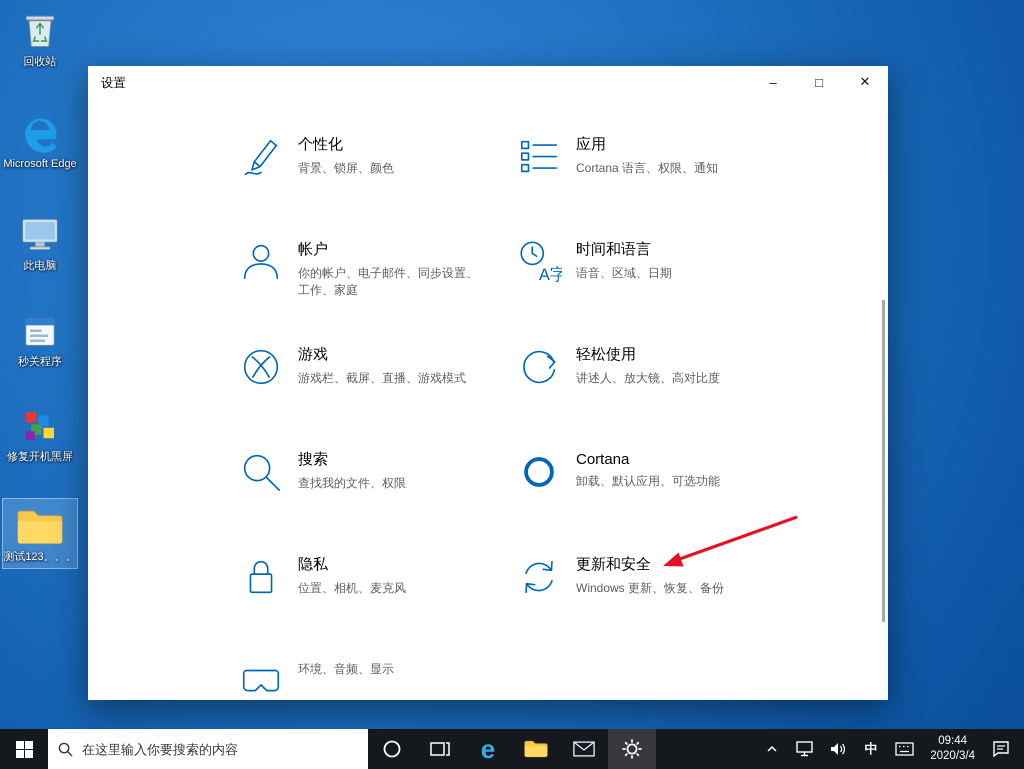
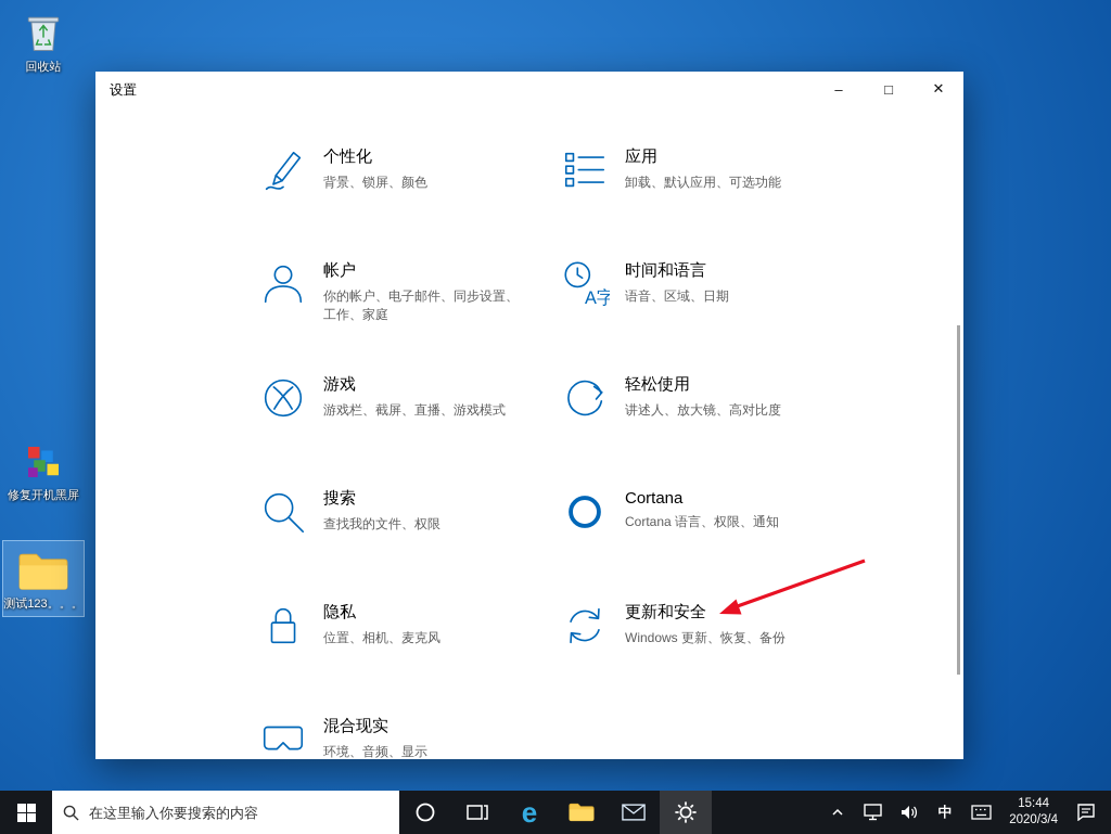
  回收站
- Microsoft Edge
- 此电脑
- 秒关程序
  修复开机黑屏
  测试123。。。
  设置
  –
  □
  ✕
  个性化
  背景、锁屏、颜色
  应用
- Cortana 语言、权限、通知
+ 卸载、默认应用、可选功能
  帐户
  你的帐户、电子邮件、同步设置、工作、家庭
  A字
  时间和语言
  语音、区域、日期
  游戏
  游戏栏、截屏、直播、游戏模式
  轻松使用
  讲述人、放大镜、高对比度
  搜索
  查找我的文件、权限
  Cortana
- 卸载、默认应用、可选功能
+ Cortana 语言、权限、通知
  隐私
  位置、相机、麦克风
  更新和安全
  Windows 更新、恢复、备份
+ 混合现实
  环境、音频、显示
  在这里输入你要搜索的内容
  e
  中
- 09:44
+ 15:44
  2020/3/4
